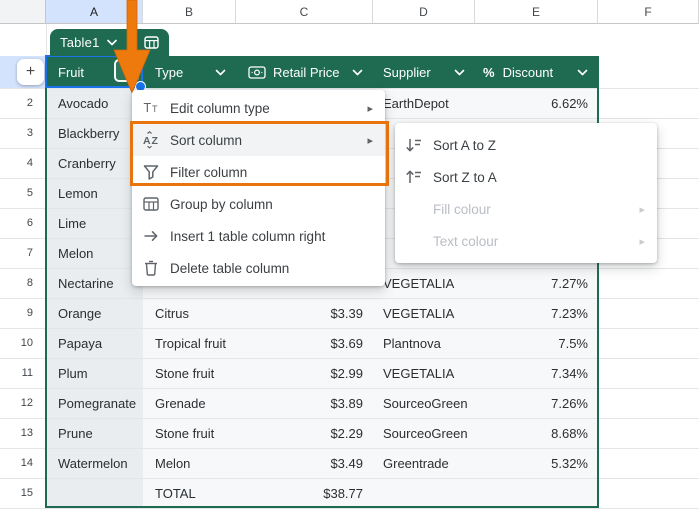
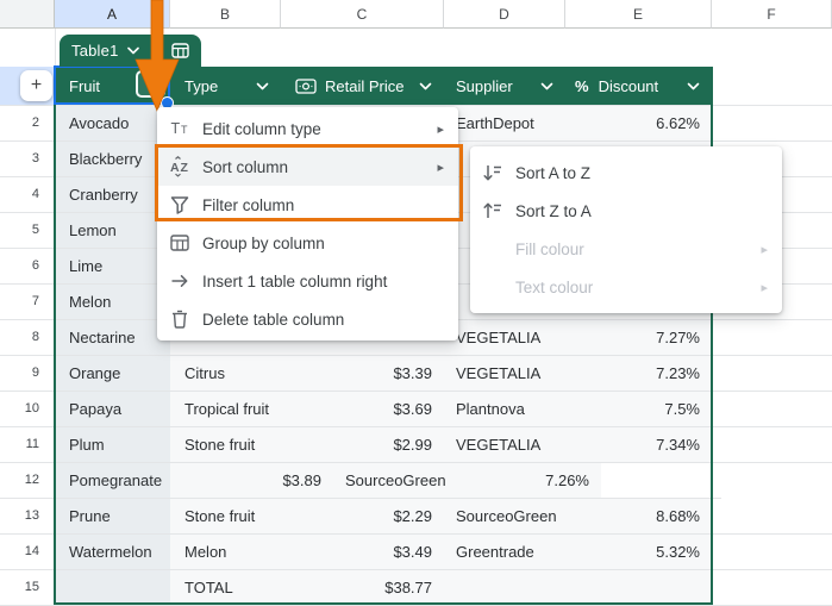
  A
  B
  C
  D
  E
  F
  2
  Avocado
  EarthDepot
  6.62%
  3
  Blackberry
  4
  Cranberry
  5
  Lemon
  6
  Lime
  7
  Melon
  8
  Nectarine
  VEGETALIA
  7.27%
  9
  Orange
  Citrus
  $3.39
  VEGETALIA
  7.23%
  10
  Papaya
  Tropical fruit
  $3.69
  Plantnova
  7.5%
  11
  Plum
  Stone fruit
  $2.99
  VEGETALIA
  7.34%
  12
  Pomegranate
- Grenade
  $3.89
  SourceoGreen
  7.26%
  13
  Prune
  Stone fruit
  $2.29
  SourceoGreen
  8.68%
  14
  Watermelon
  Melon
  $3.49
  Greentrade
  5.32%
  15
  TOTAL
  $38.77
  Table1
  +
  Fruit
  Type
  Retail Price
  Supplier
  %
  Discount
  T
  T
  Edit column type
  ▸
  A
  Z
  Sort column
  ▸
  Filter column
  Group by column
  Insert 1 table column right
  Delete table column
  Sort A to Z
  Sort Z to A
  Fill colour
  ▸
  Text colour
  ▸
